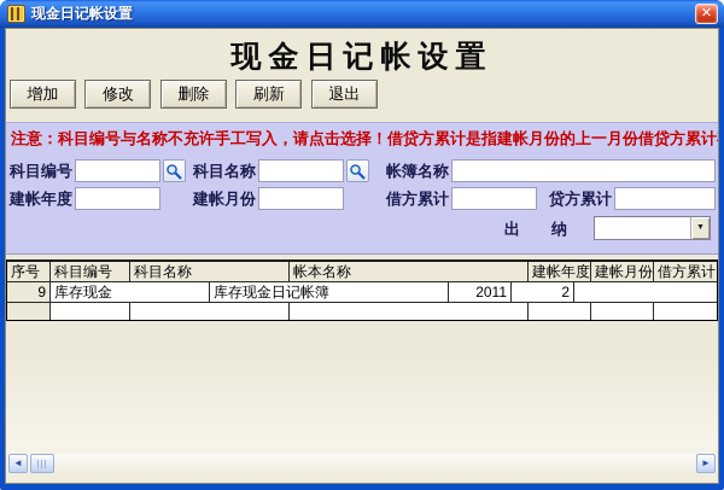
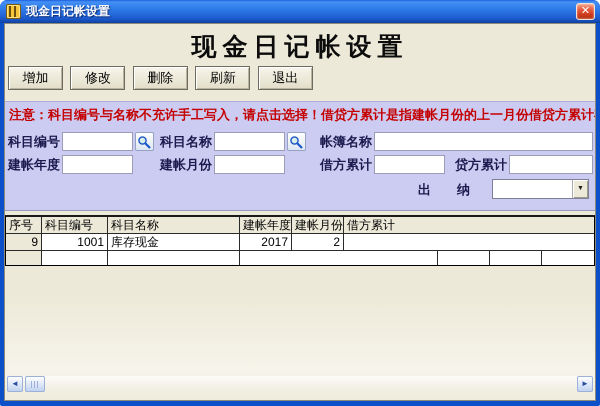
  现金日记帐设置
  ✕
  现金日记帐设置
  增加 修改 删除 刷新 退出
  注意：科目编号与名称不充许手工写入，请点击选择！借贷方累计是指建帐月份的上一月份借贷方累计
  科目编号
  科目名称
  帐簿名称
  建帐年度
  建帐月份
  借方累计
  贷方累计
  出 纳
  序号
  科目编号
  科目名称
- 帐本名称
  建帐年度
  建帐月份
  借方累计
  9
+ 1001
  库存现金
- 库存现金日记帐簿
- 2011
+ 2017
  2
  ◄
  ►
